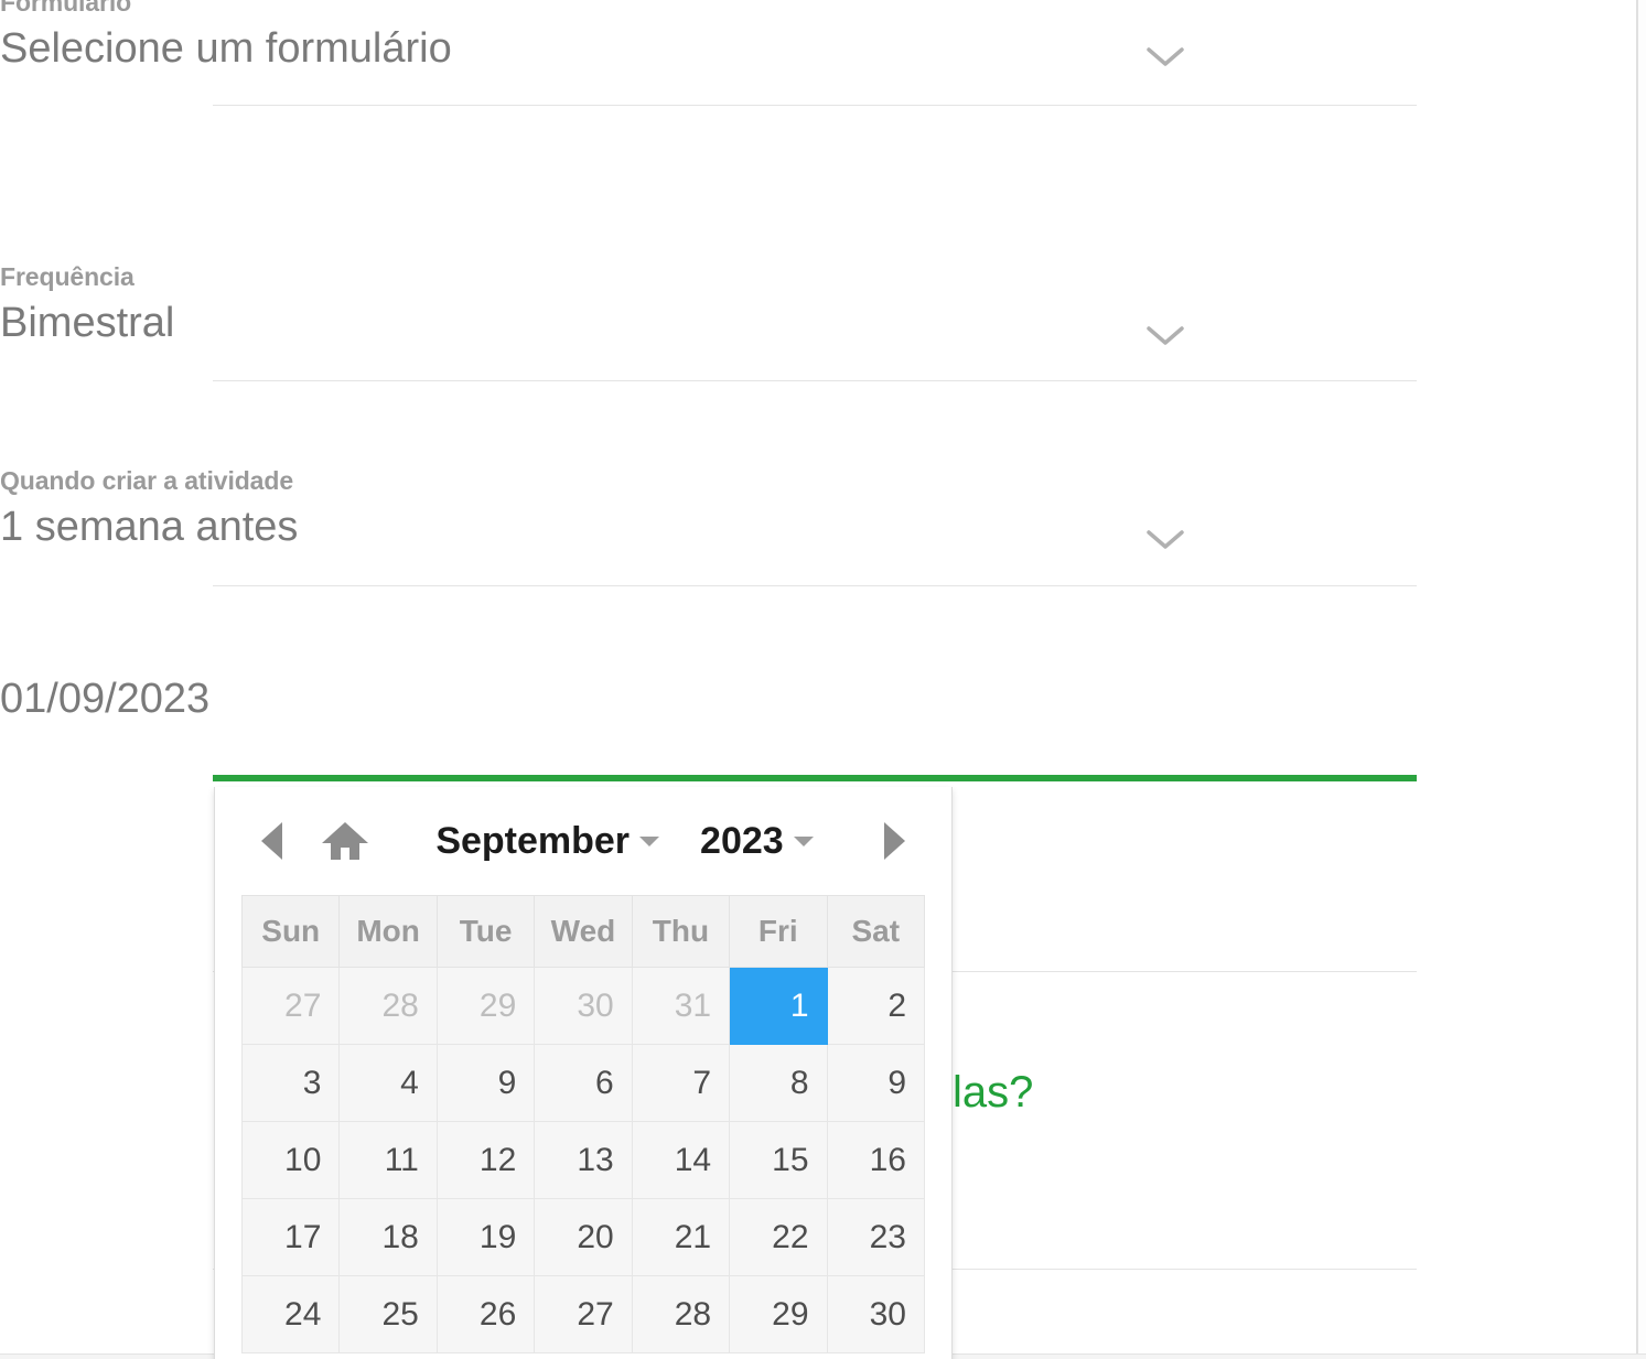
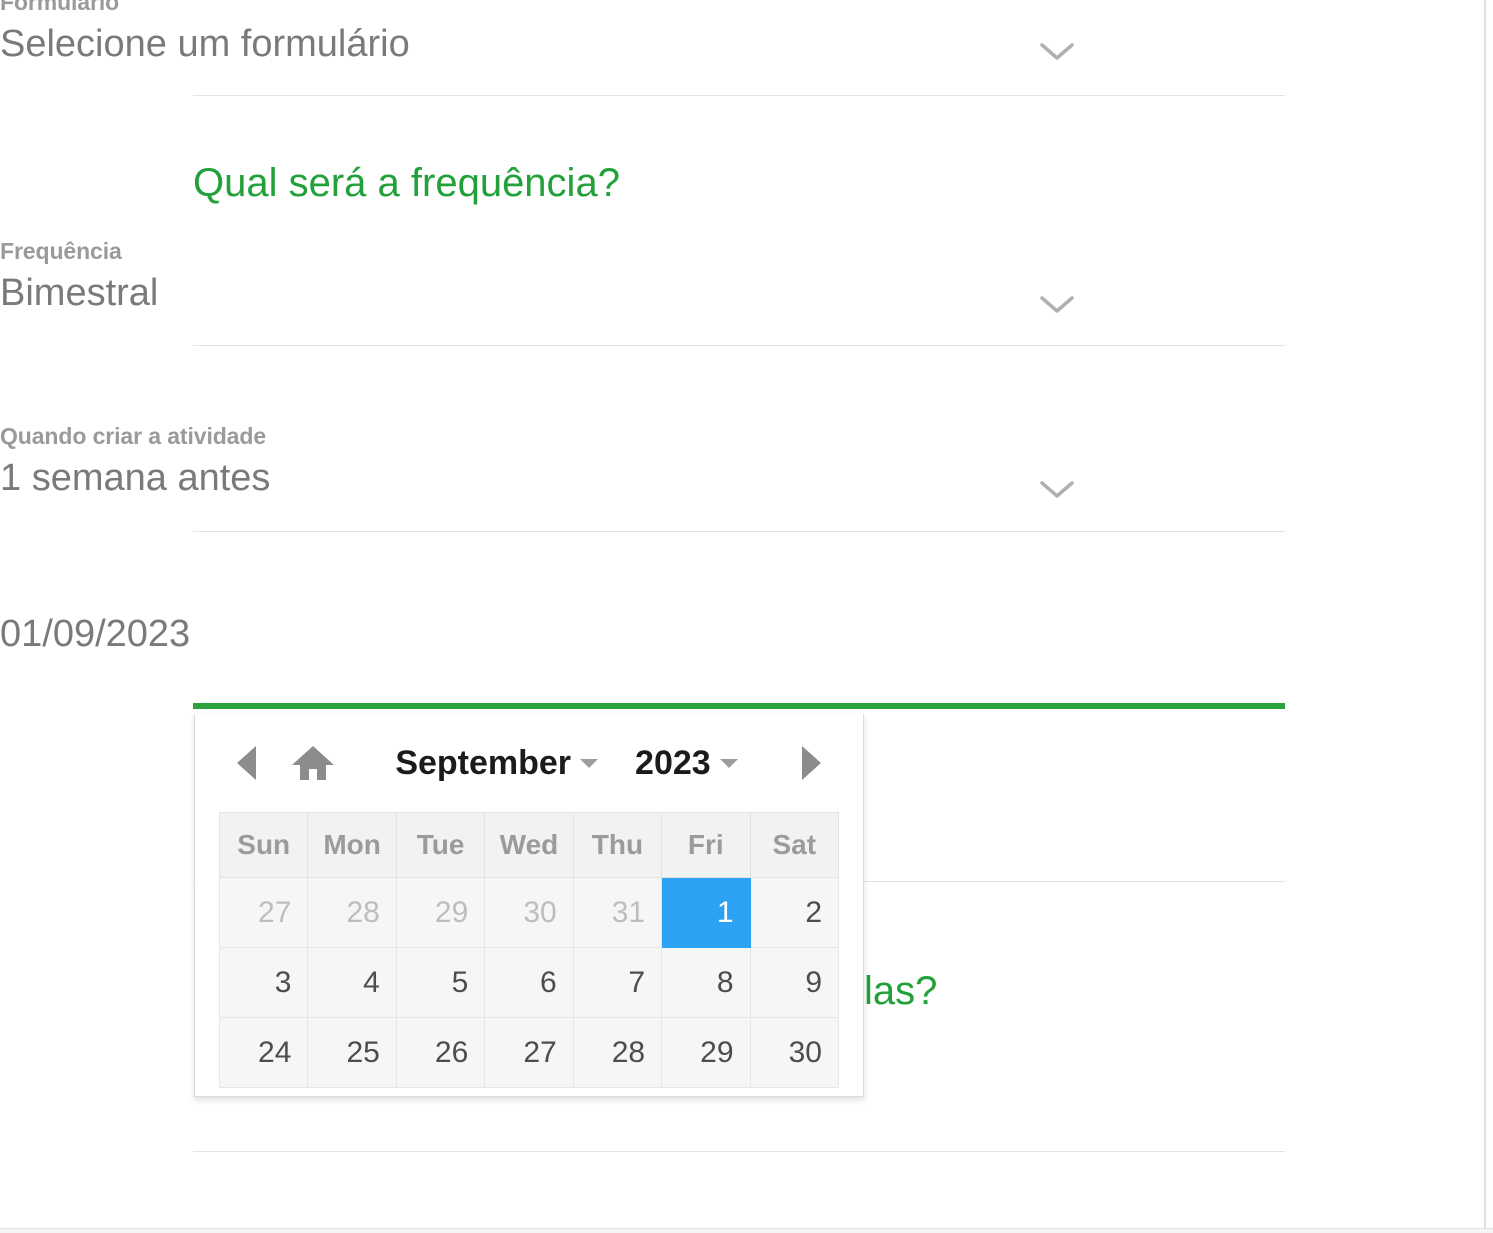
  Formulário
  Selecione um formulário
+ Qual será a frequência?
  Frequência
  Bimestral
  Quando criar a atividade
  1 semana antes
  01/09/2023
  las?
  September
  2023
  Sun	Mon	Tue	Wed	Thu	Fri	Sat
  27	28	29	30	31	1	2
- 3	4	9	6	7	8	9
+ 3	4	5	6	7	8	9
- 10	11	12	13	14	15	16
- 17	18	19	20	21	22	23
  24	25	26	27	28	29	30
